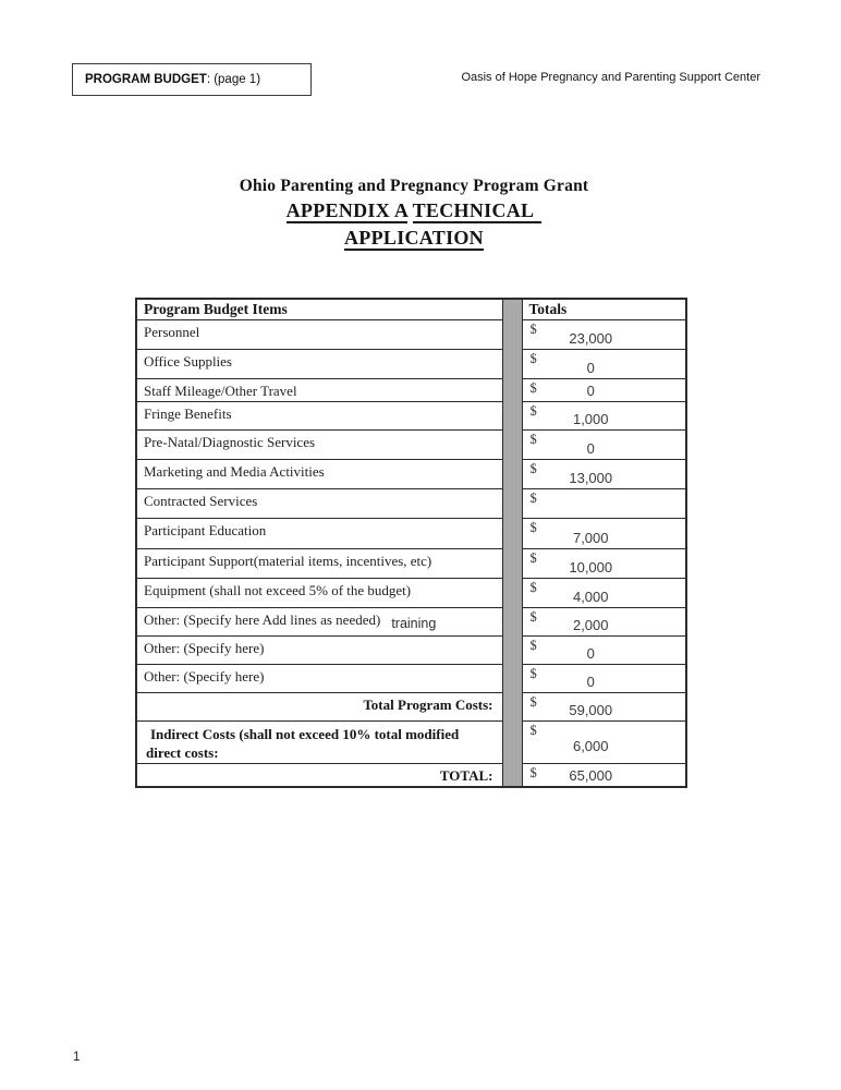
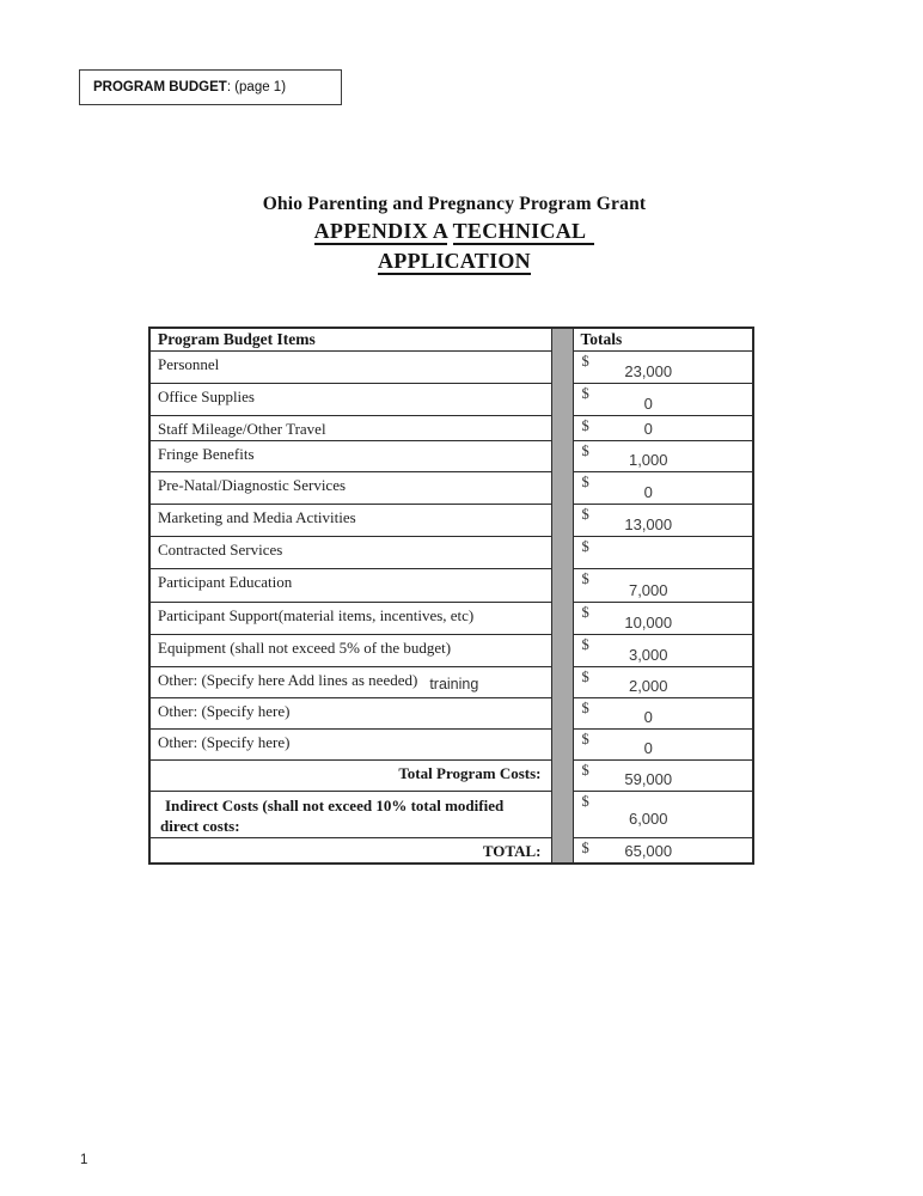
  PROGRAM BUDGET
  : (page 1)
- Oasis of Hope Pregnancy and Parenting Support Center
  Ohio Parenting and Pregnancy Program Grant
  APPENDIX A TECHNICAL
  APPLICATION
  Program Budget Items		Totals
  Personnel		$23,000
  Office Supplies		$0
  Staff Mileage/Other Travel		$ 0
  Fringe Benefits		$1,000
  Pre-Natal/Diagnostic Services		$0
  Marketing and Media Activities		$13,000
  Contracted Services		$
  Participant Education		$7,000
  Participant Support(material items, incentives, etc)		$10,000
- Equipment (shall not exceed 5% of the budget)		$4,000
+ Equipment (shall not exceed 5% of the budget)		$3,000
  Other: (Specify here Add lines as needed) training		$2,000
  Other: (Specify here)		$0
  Other: (Specify here)		$0
  Total Program Costs:		$59,000
  Indirect Costs (shall not exceed 10% total modified direct costs:		$6,000
  TOTAL:		$ 65,000
  1
